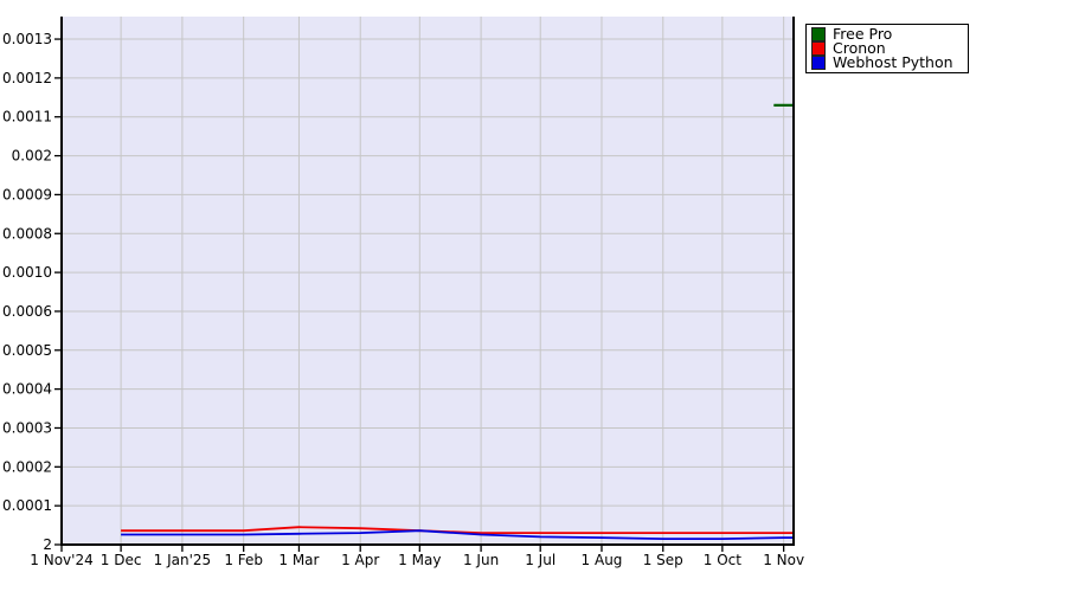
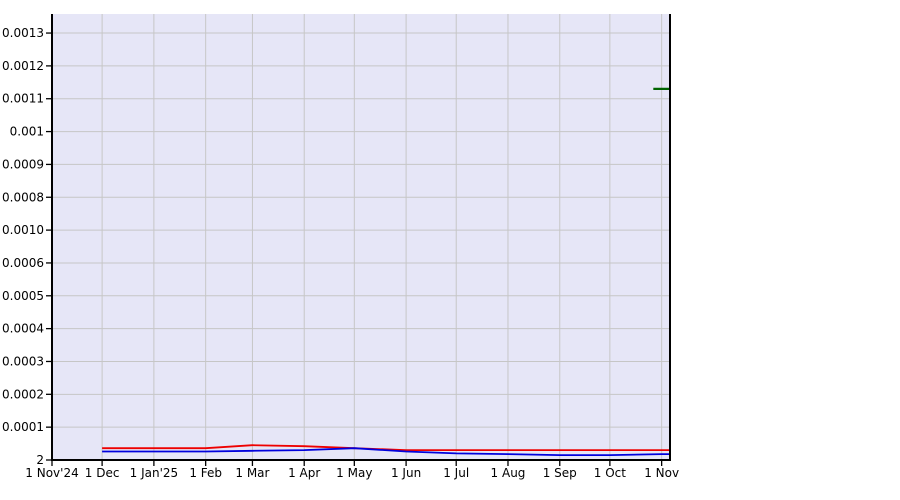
  2
  0.0001
  0.0002
  0.0003
  0.0004
  0.0005
  0.0006
  0.0010
  0.0008
  0.0009
- 0.002
+ 0.001
  0.0011
  0.0012
  0.0013
  1 Nov'24
  1 Dec
  1 Jan'25
  1 Feb
  1 Mar
  1 Apr
  1 May
  1 Jun
  1 Jul
  1 Aug
  1 Sep
  1 Oct
  1 Nov
- Free Pro
- Cronon
- Webhost Python
